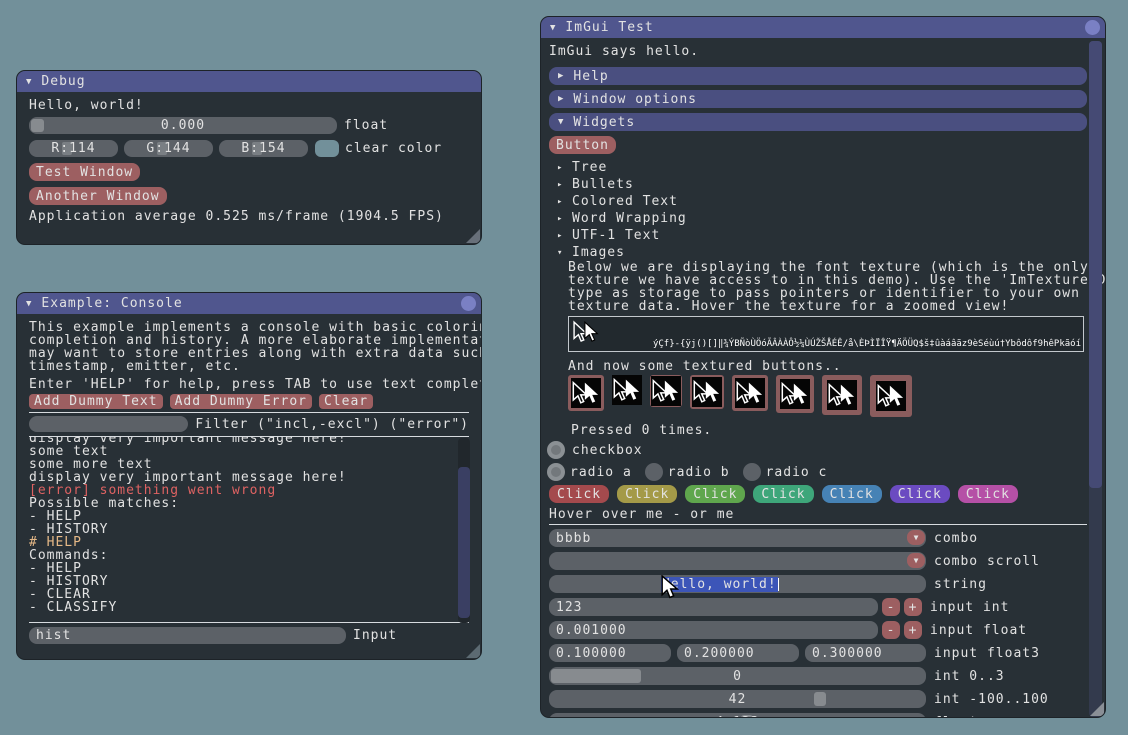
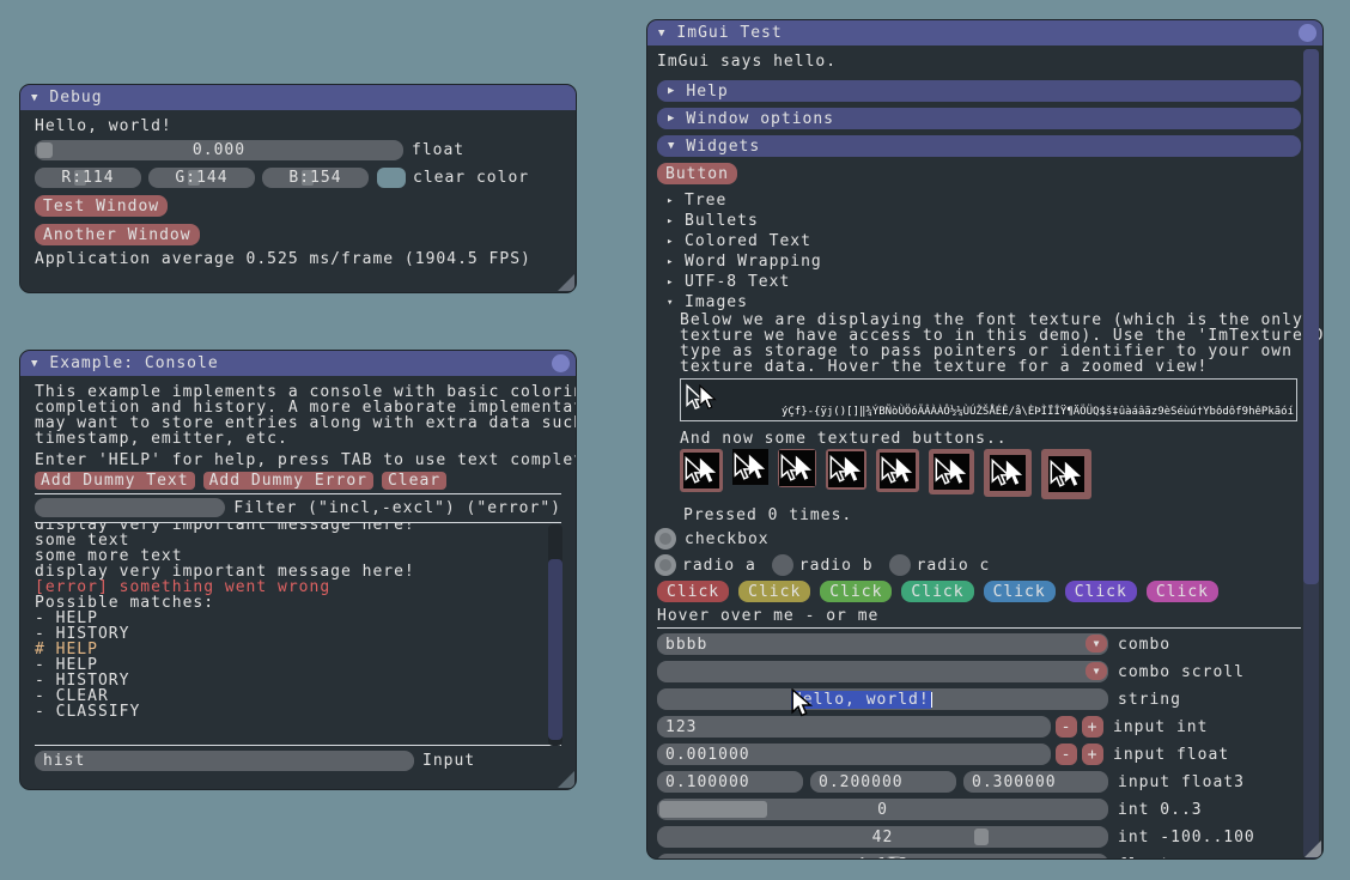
  ▼
  Debug
  Hello, world!
  0.000
  float
  R:114
  G:144
  B:154
  clear color
  Test Window
  Another Window
  Application average 0.525 ms/frame (1904.5 FPS)
  ▼
  Example: Console
  This example implements a console with basic colori
  completion and history. A more elaborate implementa
  may want to store entries along with extra data suc
  timestamp, emitter, etc.
  Enter 'HELP' for help, press TAB to use text comple
  Add Dummy Text
  Add Dummy Error
  Clear
  Filter ("incl,-excl") ("error")
  display very important message here!
  some text
  some more text
  display very important message here!
  [error] something went wrong
  Possible matches:
  - HELP
  - HISTORY
  # HELP
- Commands:
  - HELP
  - HISTORY
  - CLEAR
  - CLASSIFY
  hist
  Input
  ▼
  ImGui Test
  ImGui says hello.
  ▶
  Help
  ▶
  Window options
  ▼
  Widgets
  Button
  ▸
  Tree
  ▸
  Bullets
  ▸
  Colored Text
  ▸
  Word Wrapping
  ▸
- UTF-1 Text
+ UTF-8 Text
  ▾
  Images
  Below we are displaying the font texture (which is the only
  texture we have access to in this demo). Use the 'ImTextureD
  type as storage to pass pointers or identifier to your own
  texture data. Hover the texture for a zoomed view!
  ýÇf}-{ÿj()[]‖¾ÝBÑòÙÖóÃÂÀÀÔ½¼ÙÚŽŠÅÉÊ/å\ÈÞÌÏÎŸ¶ÄÖÜQ$š‡ûàáâãz9èSéùú†Ybôdôf9hêPkãóí
  And now some textured buttons..
  Pressed 0 times.
  checkbox
  radio a
  radio b
  radio c
  Click
  Click
  Click
  Click
  Click
  Click
  Click
  Hover over me - or me
  bbbb
  ▼
  combo
  ▼
  combo scroll
  ello, world!
  string
  123
  -
  +
  input int
  0.001000
  -
  +
  input float
  0.100000
  0.200000
  0.300000
  input float3
  0
  int 0..3
  42
  int -100..100
